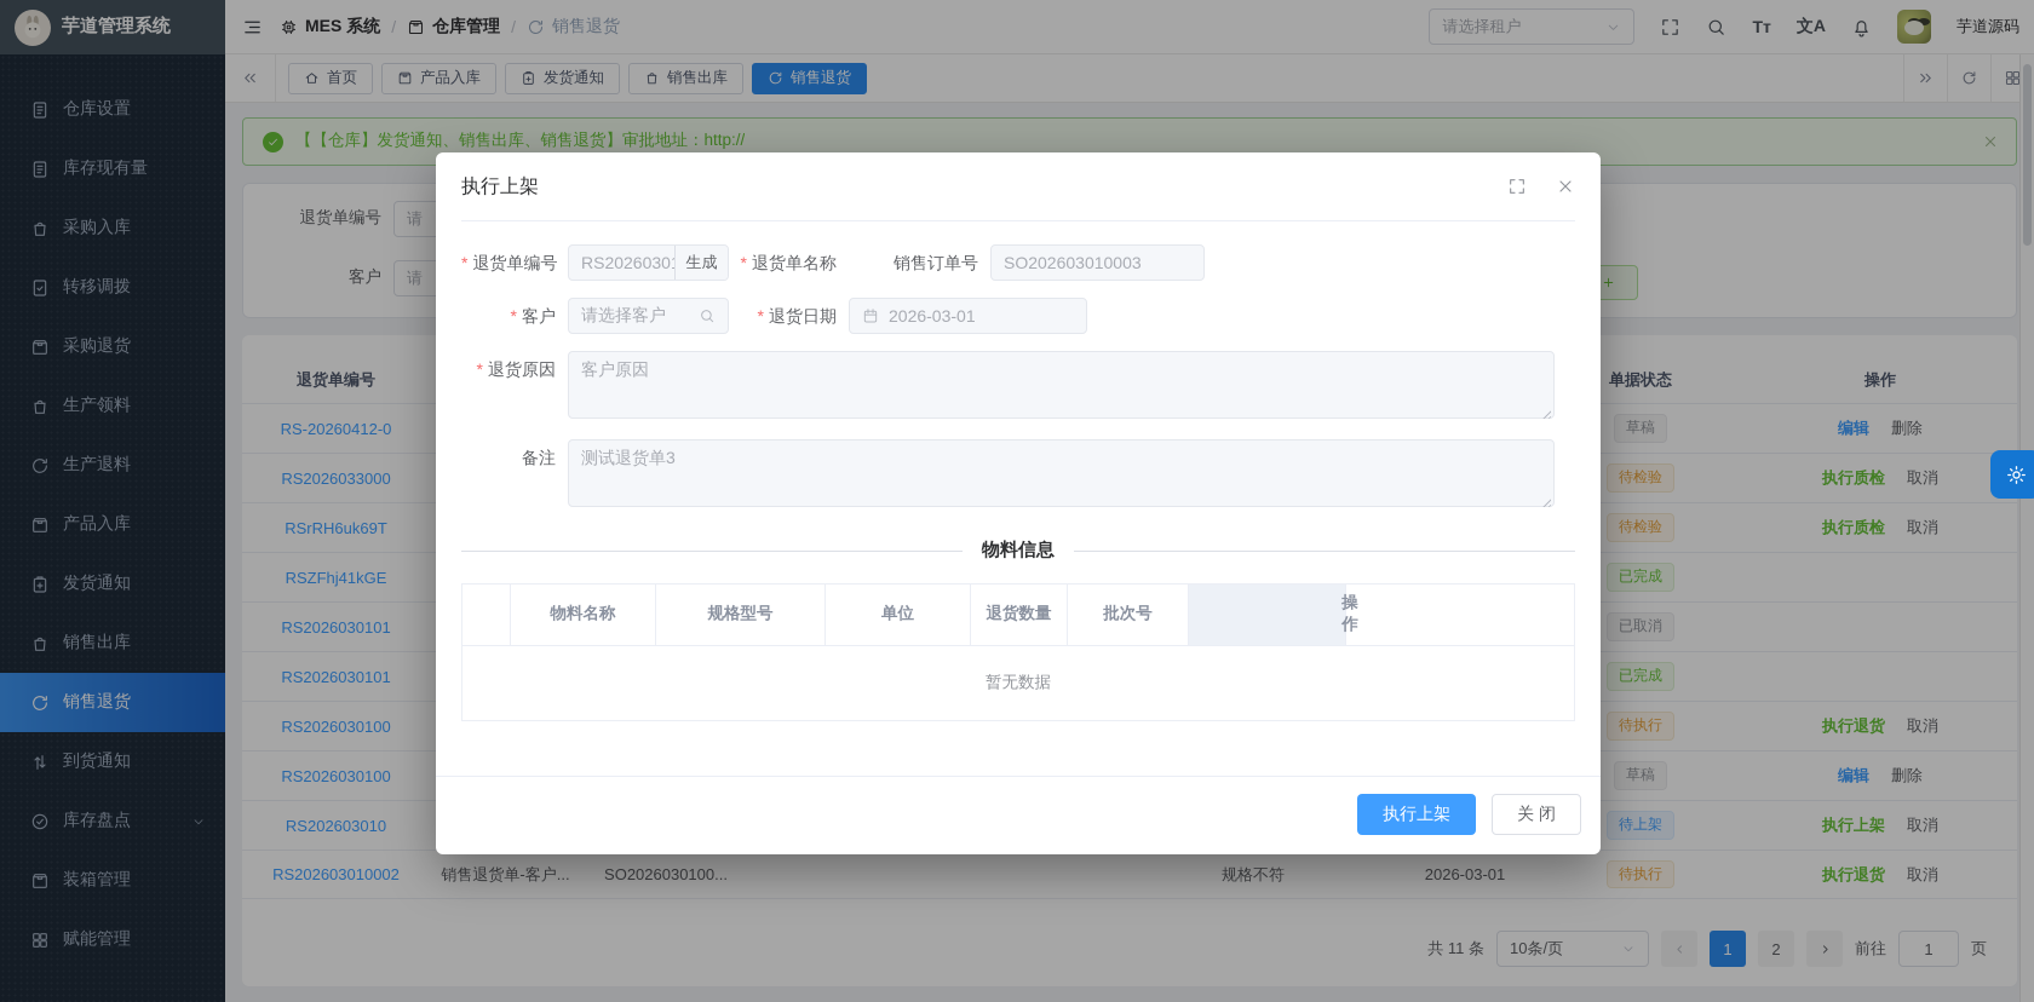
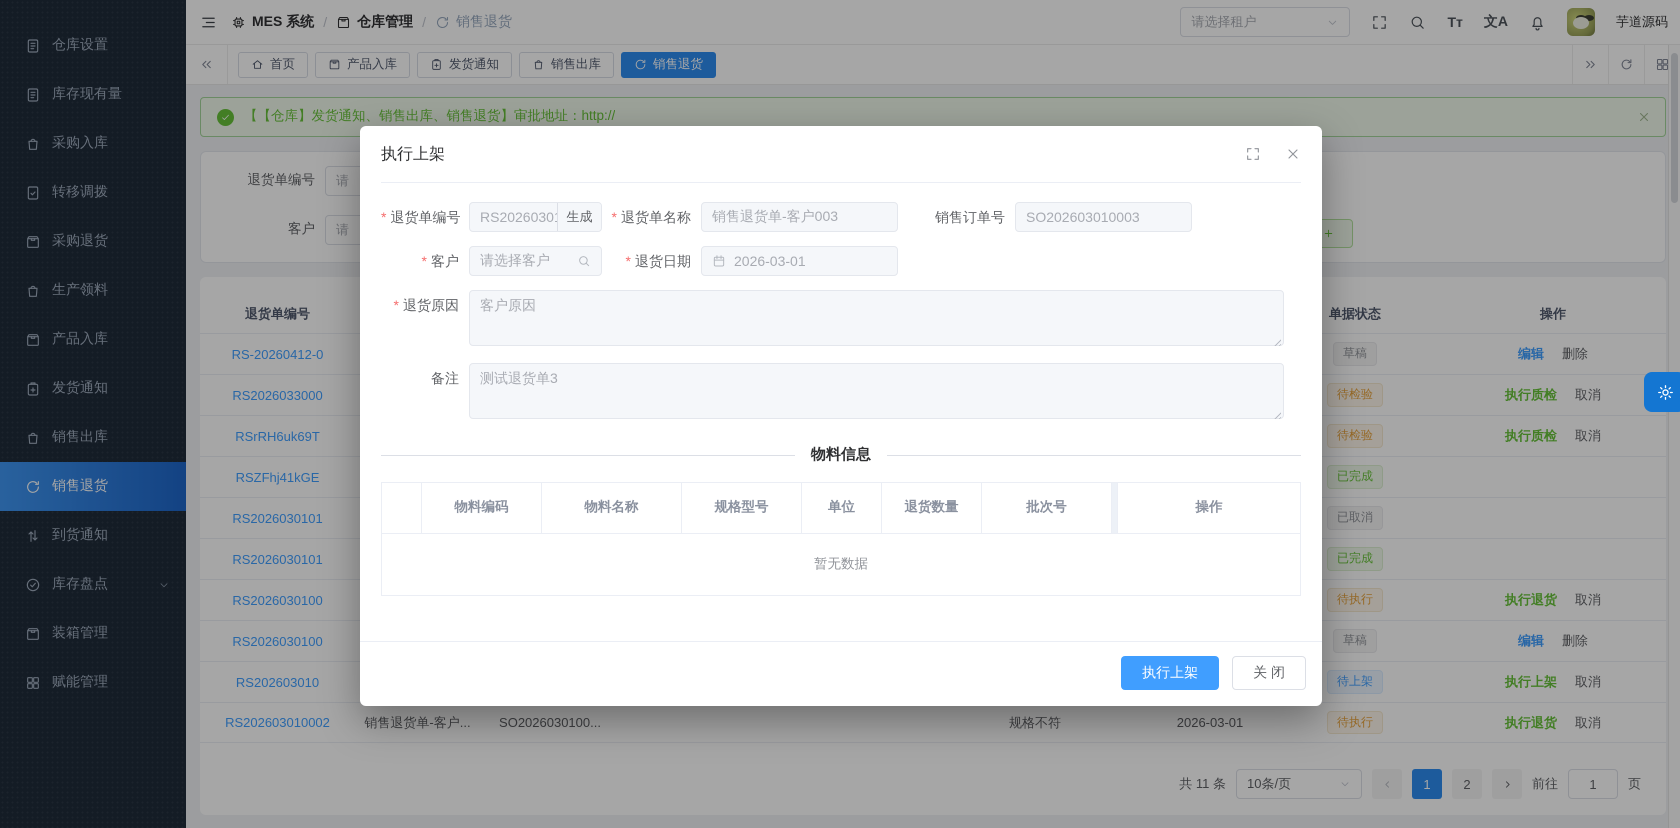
- 芋道管理系统
  仓库设置
  库存现有量
  采购入库
  转移调拨
  采购退货
  生产领料
- 生产退料
  产品入库
  发货通知
  销售出库
  销售退货
  到货通知
  库存盘点
  装箱管理
  赋能管理
  MES 系统
  /
  仓库管理
  /
  销售退货
  请选择租户
  Tт
  文A
  芋道源码
  首页
  产品入库
  发货通知
  销售出库
  销售退货
  【【仓库】发货通知、销售出库、销售退货】审批地址：http://
  退货单编号
  请
  客户
  请
  退货单编号
  单据状态
  操作
  RS-20260412-0
  草稿
  编辑 删除
  RS2026033000
  待检验
  执行质检 取消
  RSrRH6uk69T
  待检验
  执行质检 取消
  RSZFhj41kGE
  已完成
  RS2026030101
  已取消
  RS2026030101
  已完成
  RS2026030100
  待执行
  执行退货 取消
  RS2026030100
  草稿
  编辑 删除
  RS202603010
  待上架
  执行上架 取消
  RS202603010002
  销售退货单-客户...
  SO2026030100...
  规格不符
  2026-03-01
  待执行
  执行退货 取消
  共 11 条
  10条/页
  1
  2
  前往
  1
  页
  执行上架
  退货单编号
  生成
  退货单名称
+ 销售退货单-客户003
  销售订单号
  SO202603010003
  客户
  请选择客户
  退货日期
  2026-03-01
  退货原因
  客户原因
  备注
  测试退货单3
  物料信息
+ 物料编码
  物料名称
  规格型号
  单位
  退货数量
  批次号
  操作
  暂无数据
  执行上架
  关 闭
